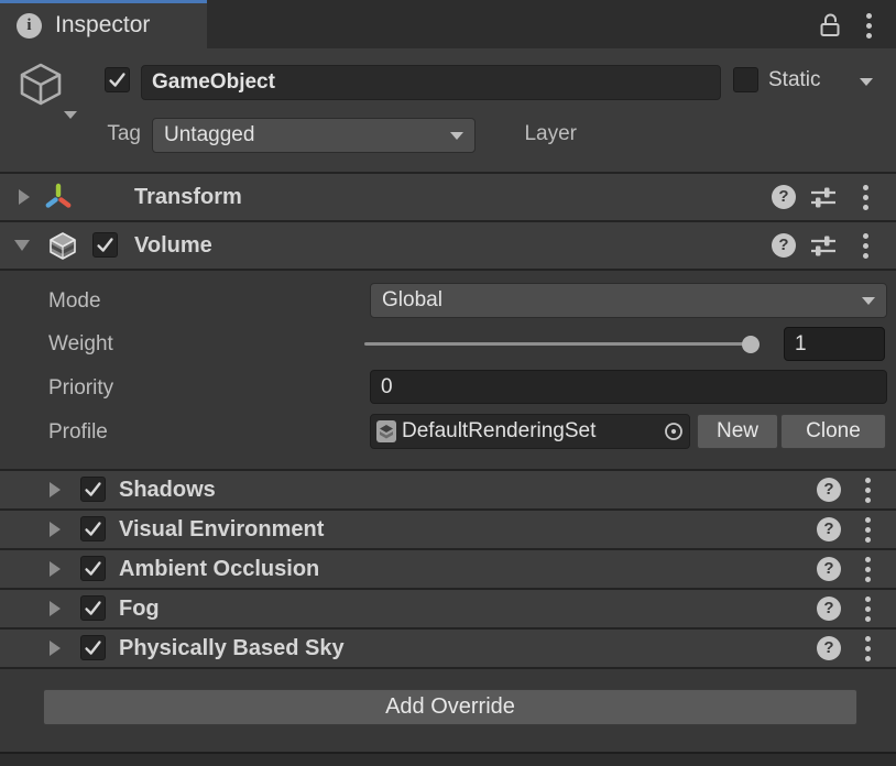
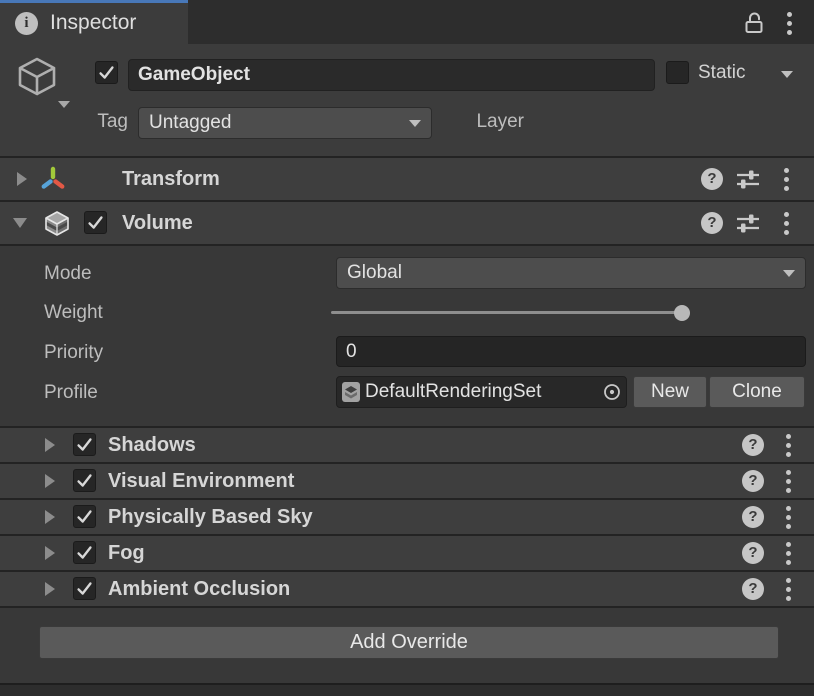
  i
  Inspector
  GameObject
  Static
  Tag
  Untagged
  Layer
  Transform
  ?
  Volume
  ?
  Mode
  Global
  Weight
- 1
  Priority
  0
  Profile
  DefaultRenderingSet
  New
  Clone
  Shadows
  ?
  Visual Environment
  ?
- Ambient Occlusion
+ Physically Based Sky
  ?
  Fog
  ?
- Physically Based Sky
+ Ambient Occlusion
  ?
  Add Override
